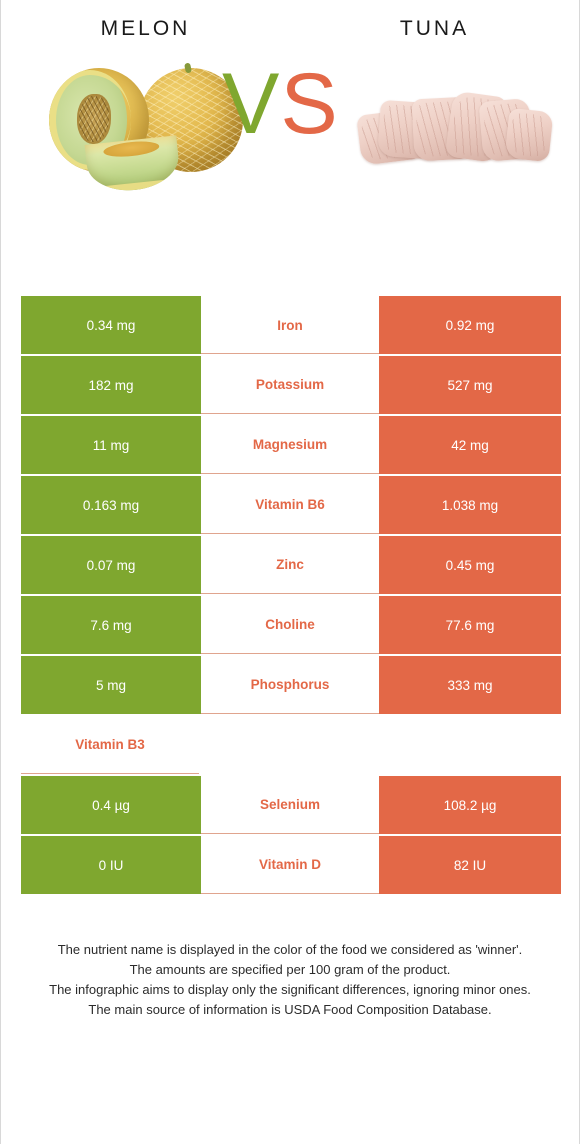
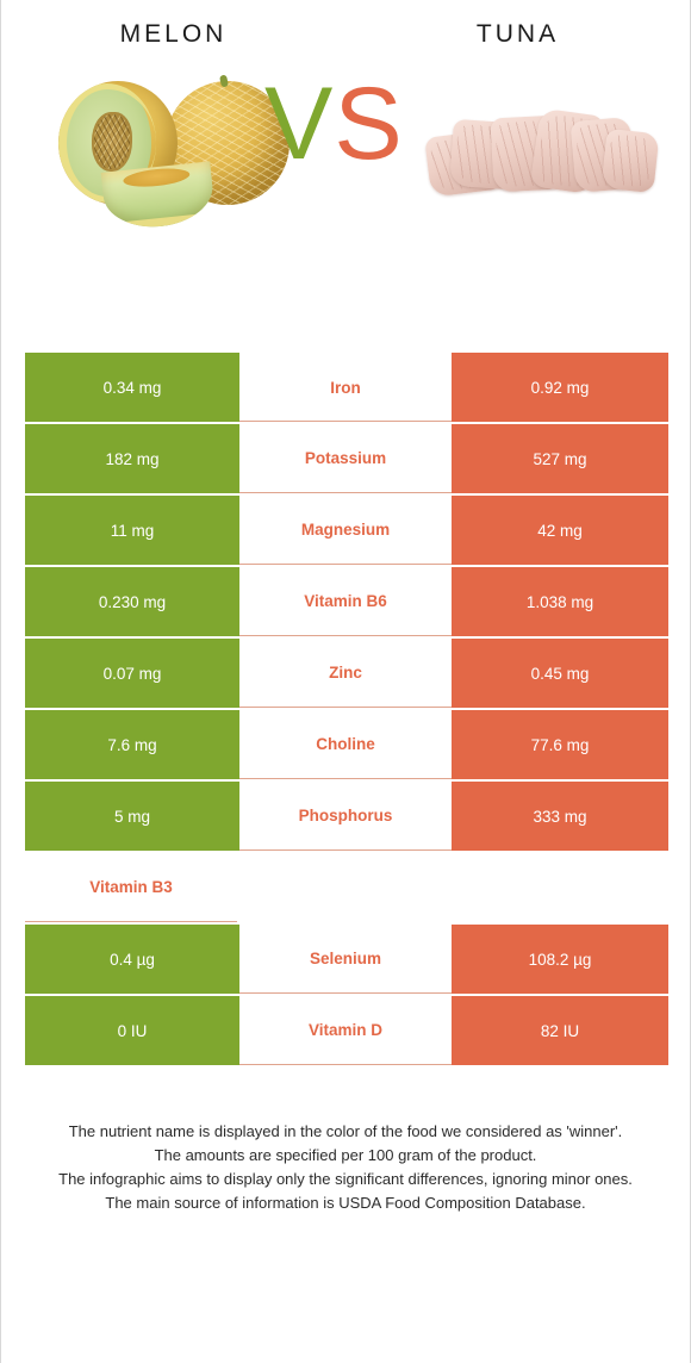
  MELON
  TUNA
  VS
  0.34 mg
  Iron
  0.92 mg
  182 mg
  Potassium
  527 mg
  11 mg
  Magnesium
  42 mg
- 0.163 mg
+ 0.230 mg
  Vitamin B6
  1.038 mg
  0.07 mg
  Zinc
  0.45 mg
  7.6 mg
  Choline
  77.6 mg
  5 mg
  Phosphorus
  333 mg
  Vitamin B3
  0.4 µg
  Selenium
  108.2 µg
  0 IU
  Vitamin D
  82 IU
  The nutrient name is displayed in the color of the food we considered as 'winner'.
  The amounts are specified per 100 gram of the product.
  The infographic aims to display only the significant differences, ignoring minor ones.
  The main source of information is USDA Food Composition Database.
